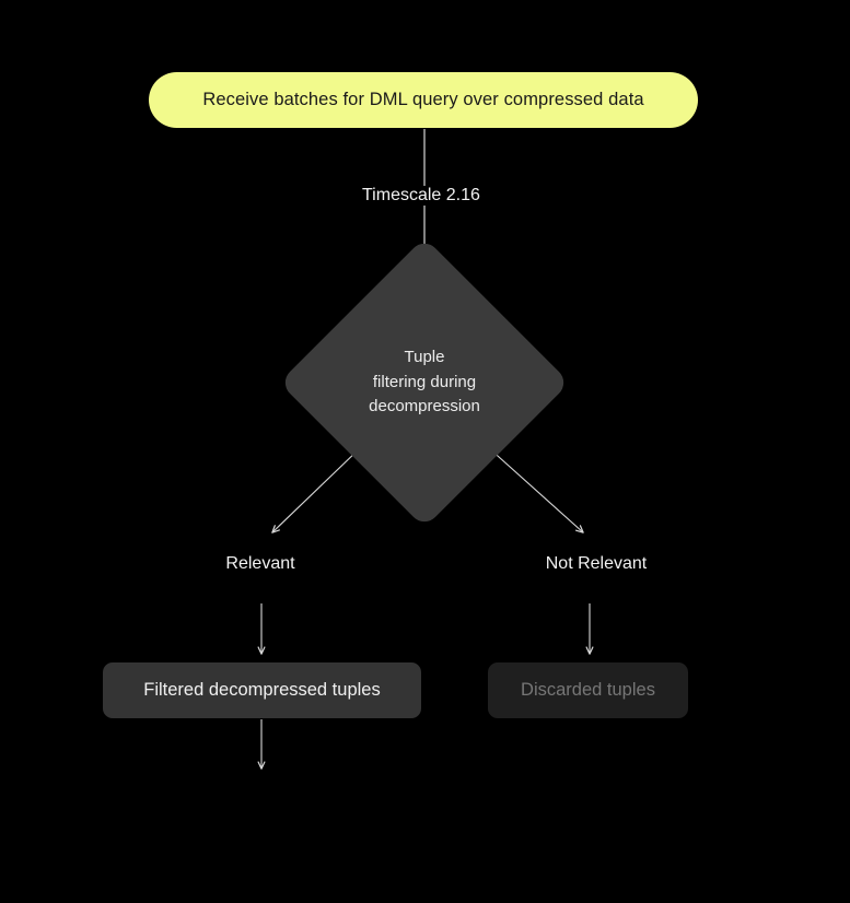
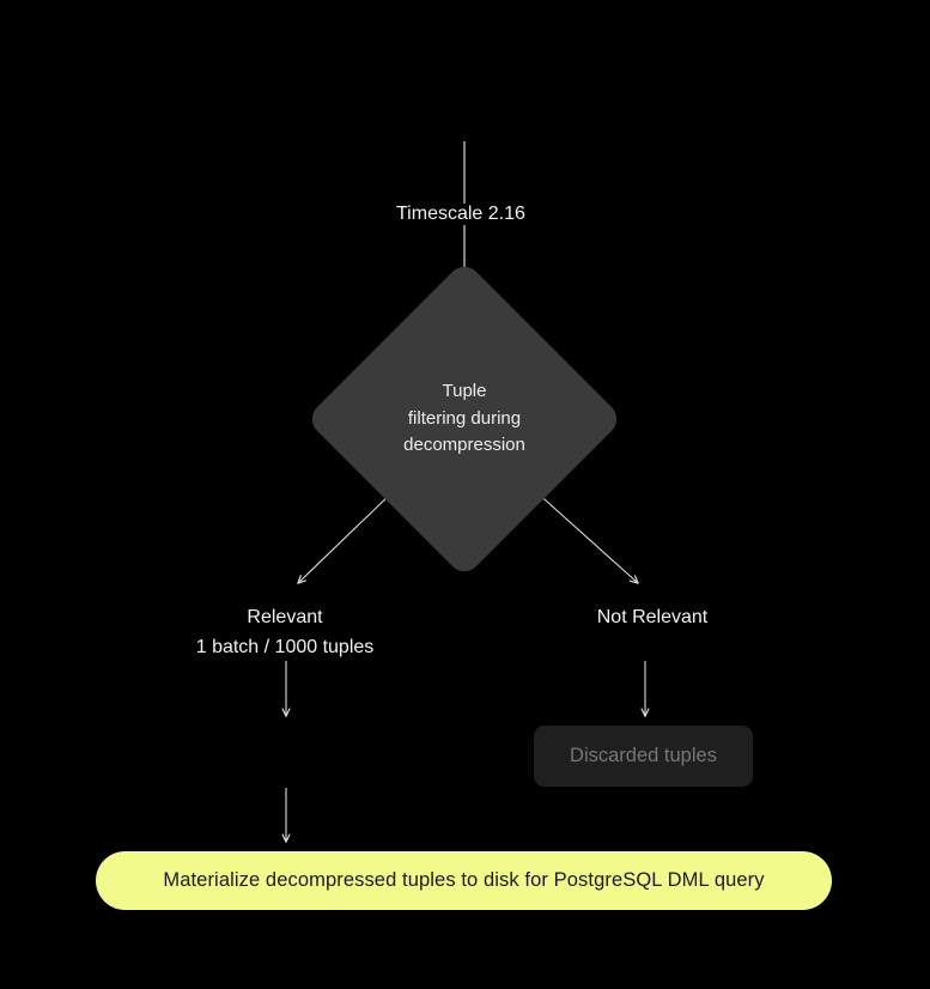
- Receive batches for DML query over compressed data
  Timescale 2.16
  Tuple
  filtering during
  decompression
  Relevant
+ 1 batch / 1000 tuples
  Not Relevant
- Filtered decompressed tuples
  Discarded tuples
+ Materialize decompressed tuples to disk for PostgreSQL DML query
